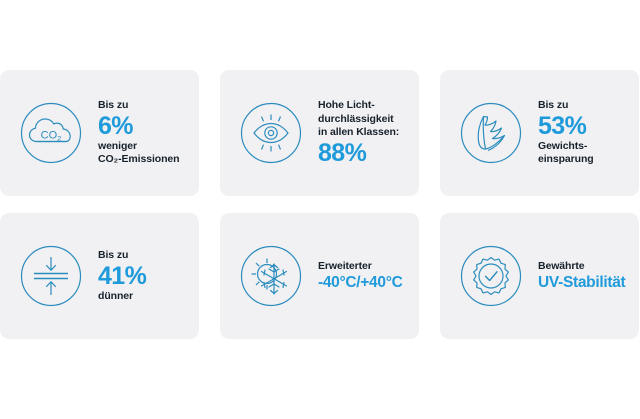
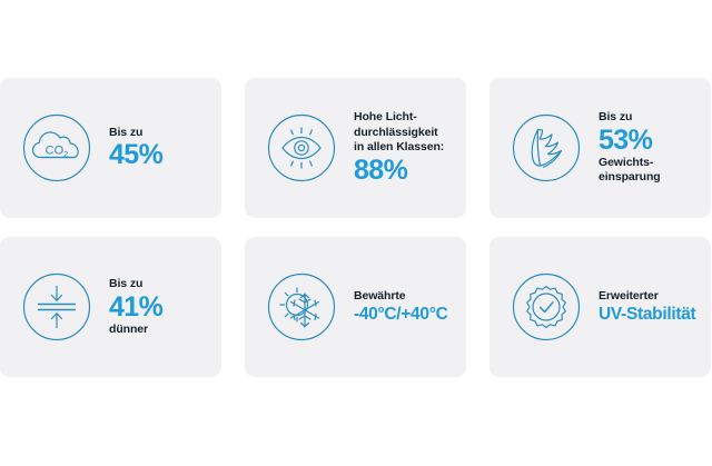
  CO2
  Bis zu
- 6%
+ 45%
- weniger
- CO₂-Emissionen
  Hohe Licht-
  durchlässigkeit
  in allen Klassen:
  88%
  Bis zu
  53%
  Gewichts-
  einsparung
  Bis zu
  41%
  dünner
- Erweiterter
+ Bewährte
  -40°C/+40°C
- Bewährte
+ Erweiterter
  UV-Stabilität
